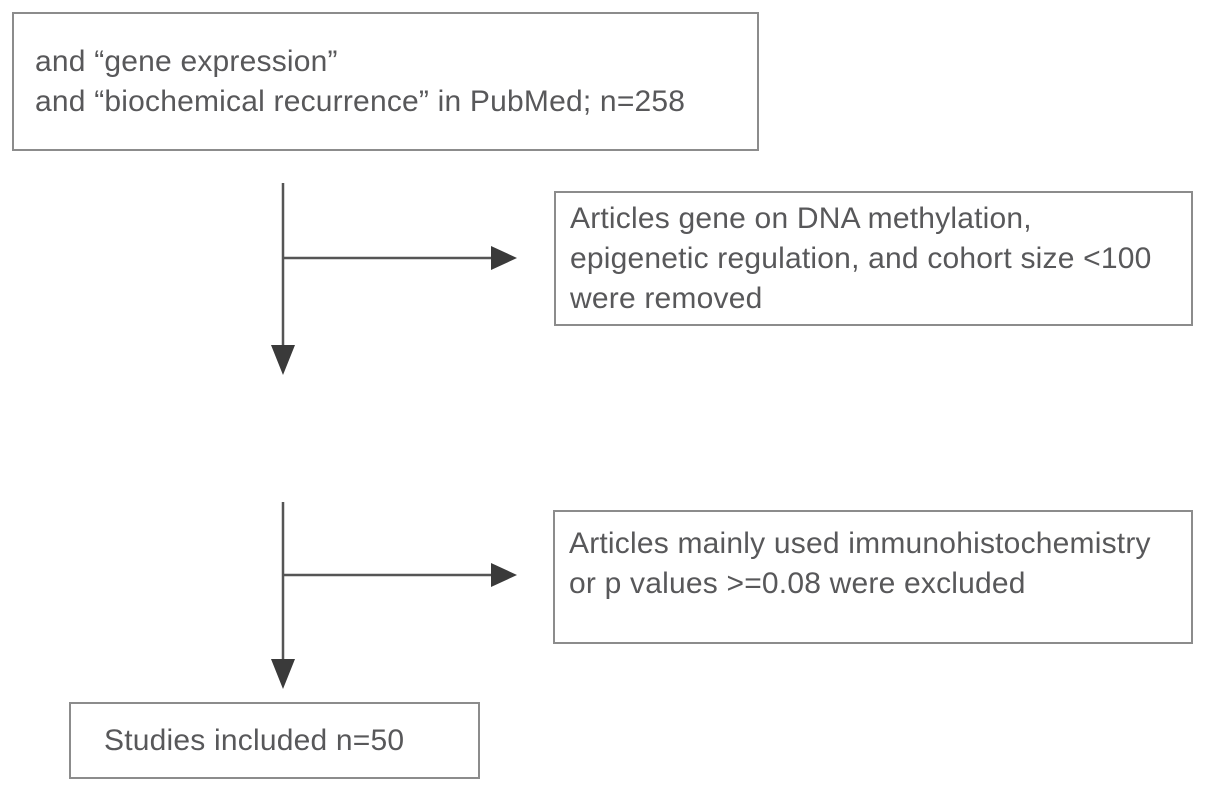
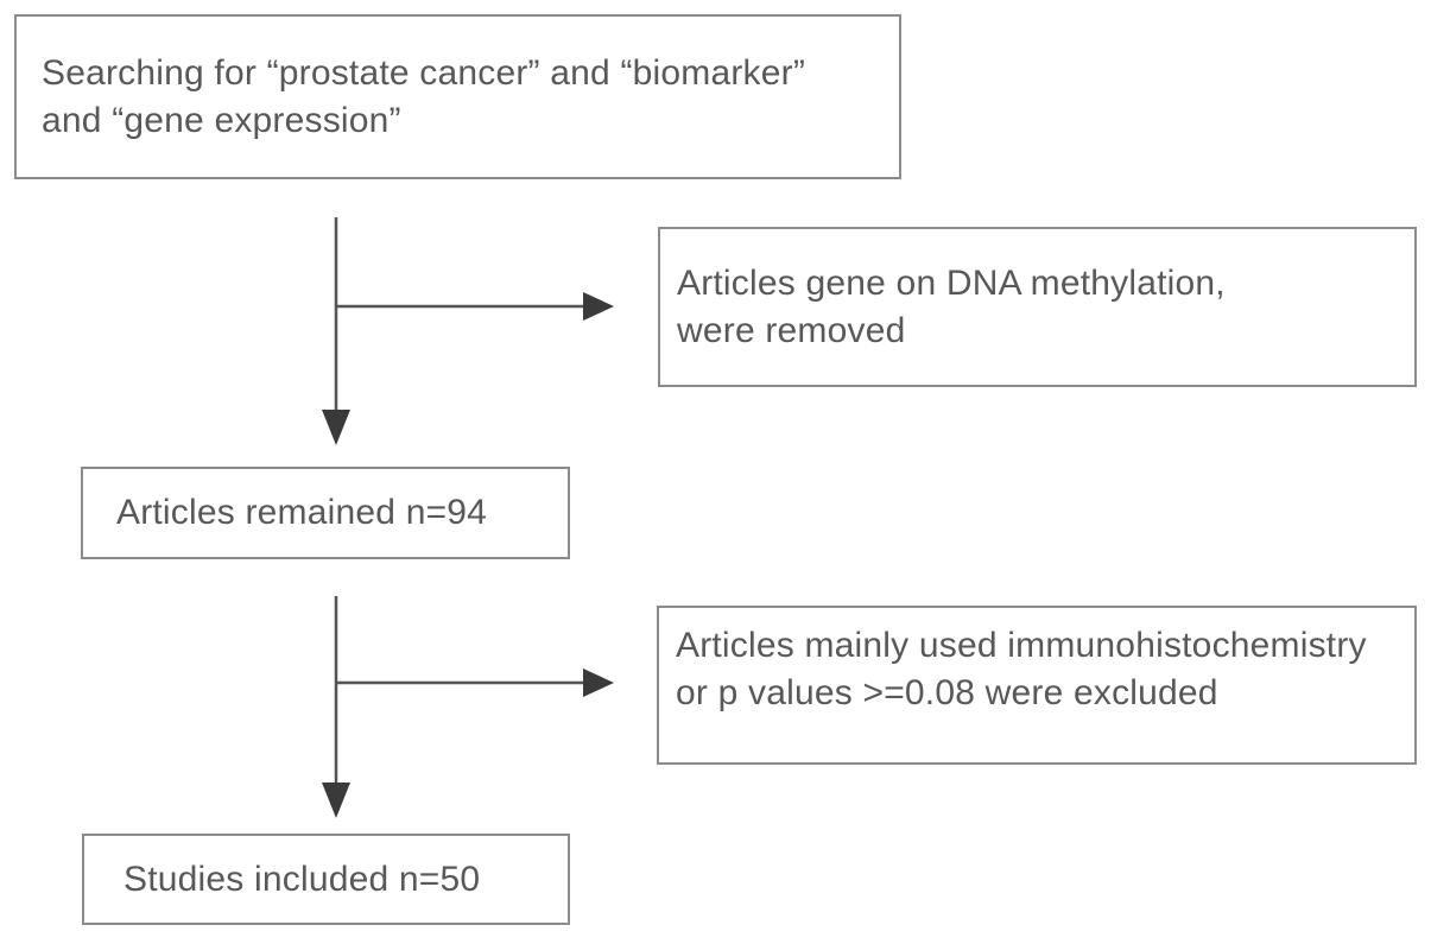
+ Searching for “prostate cancer” and “biomarker”
  and “gene expression”
- and “biochemical recurrence” in PubMed; n=258
  Articles gene on DNA methylation,
- epigenetic regulation, and cohort size <100
  were removed
+ Articles remained n=94
  Articles mainly used immunohistochemistry
  or p values >=0.08 were excluded
  Studies included n=50
